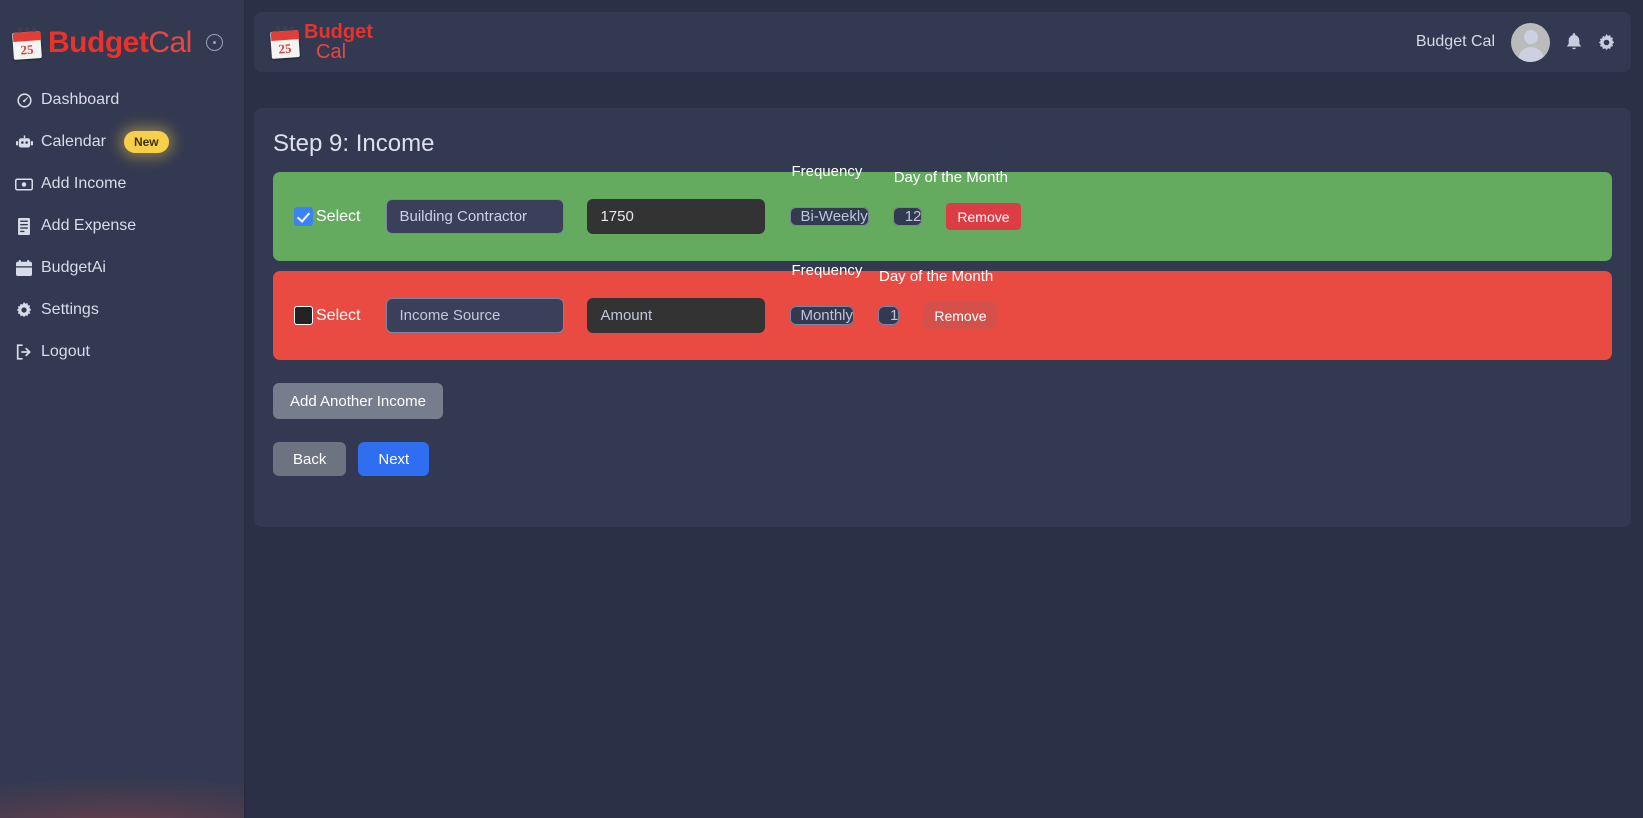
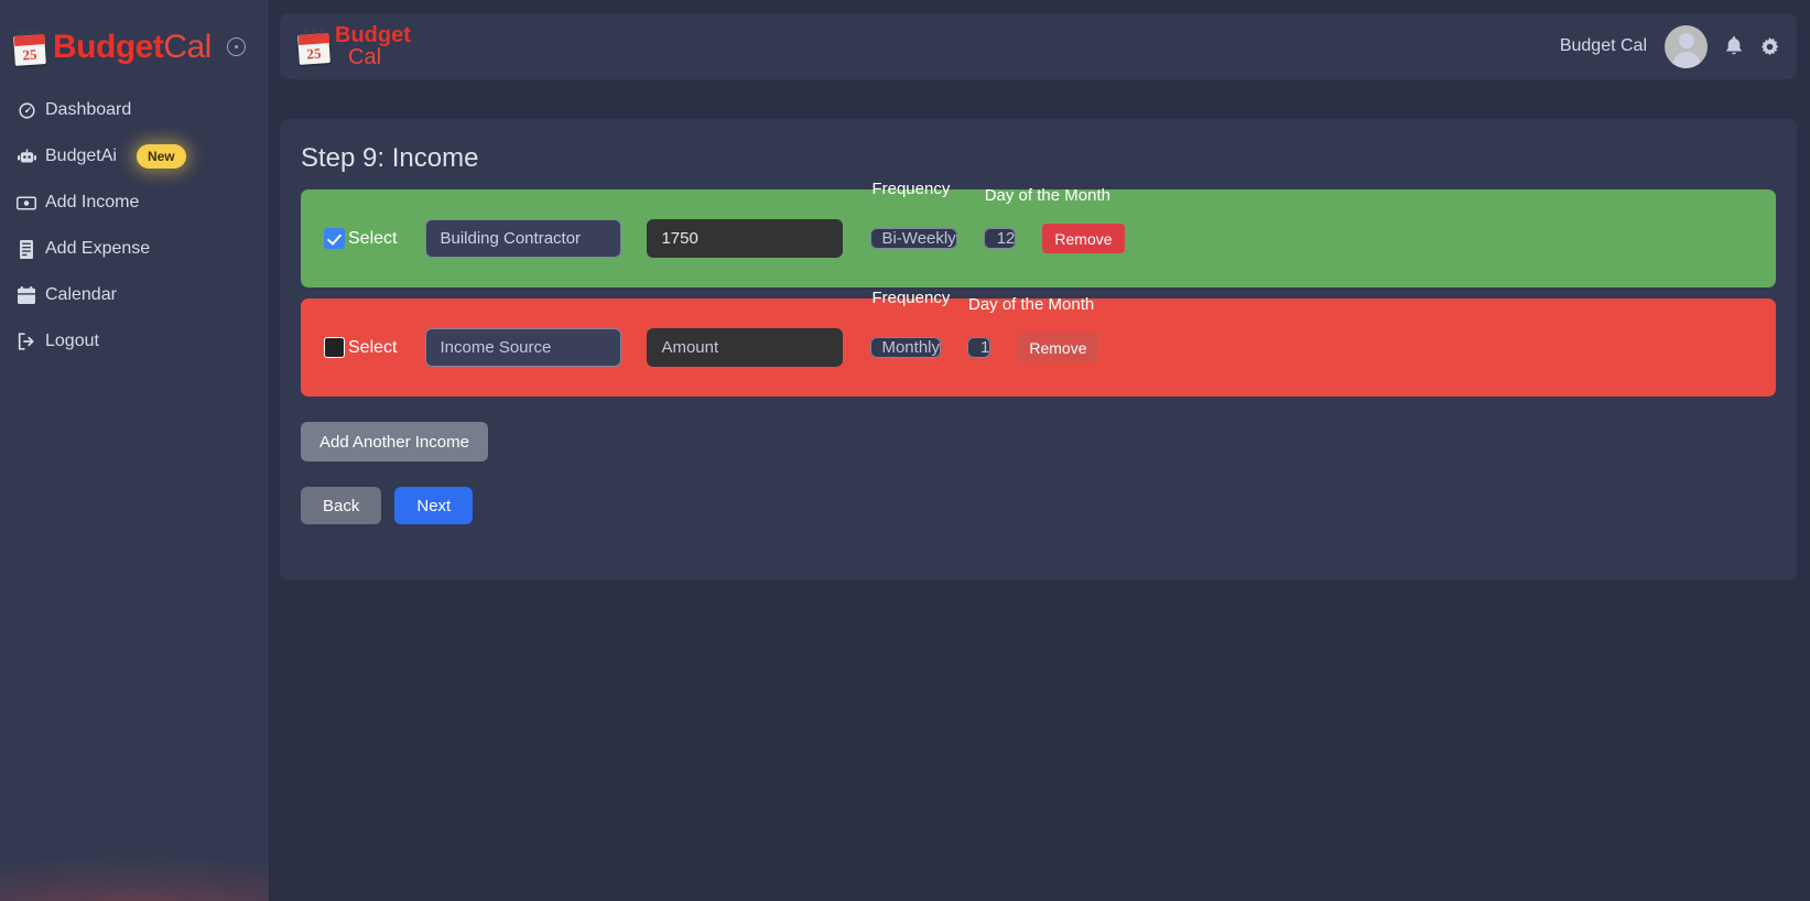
  BudgetCal
  Dashboard
- Calendar
+ BudgetAi
  New
  Add Income
  Add Expense
- BudgetAi
+ Calendar
- Settings
  Logout
  Budget
  Cal
  Budget Cal
  Step 9: Income
  Select
  Building Contractor
  1750
  Frequency
  Bi-Weekly
  Day of the Month
  12
  Remove
  Select
  Income Source
  Amount
  Frequency
  Monthly
  Day of the Month
  1
  Remove
  Add Another Income
  Back
  Next
